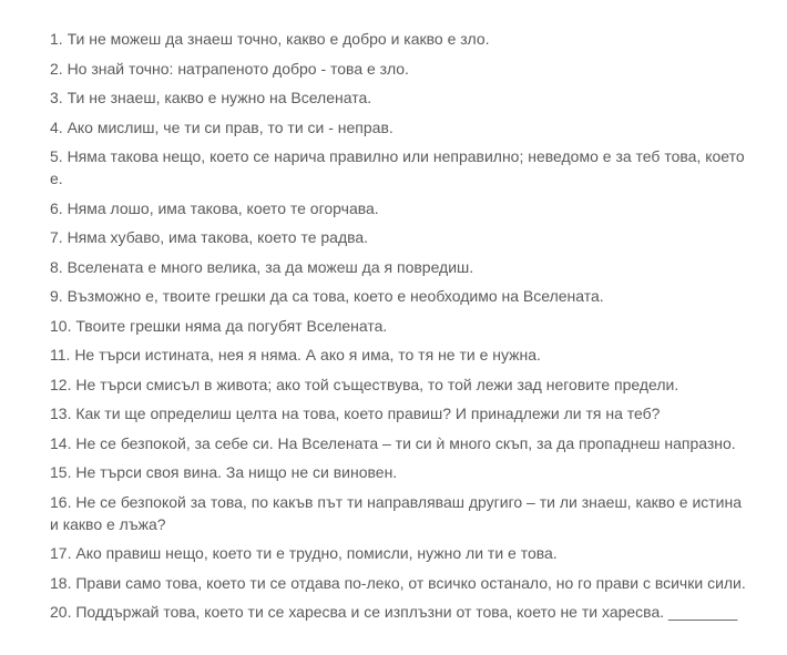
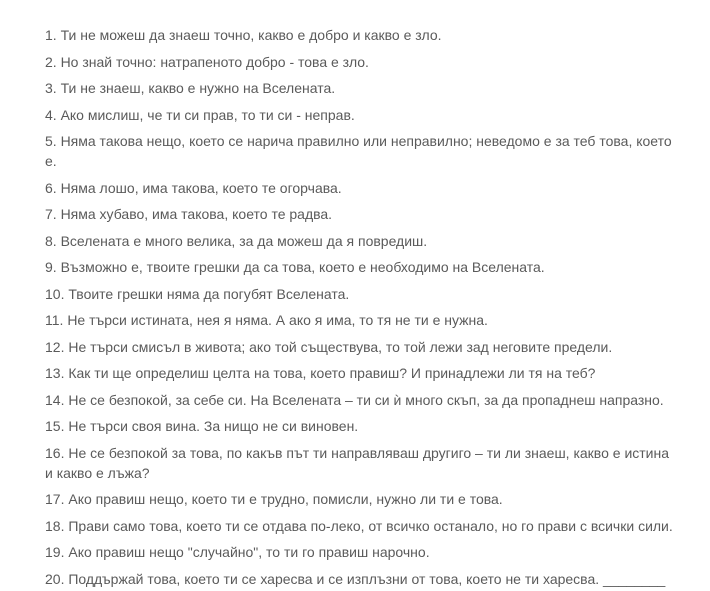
  1. Ти не можеш да знаеш точно, какво е добро и какво е зло.
  2. Но знай точно: натрапеното добро - това е зло.
  3. Ти не знаеш, какво е нужно на Вселената.
  4. Ако мислиш, че ти си прав, то ти си - неправ.
  5. Няма такова нещо, което се нарича правилно или неправилно; неведомо е за теб това, което е.
  6. Няма лошо, има такова, което те огорчава.
  7. Няма хубаво, има такова, което те радва.
  8. Вселената е много велика, за да можеш да я повредиш.
  9. Възможно е, твоите грешки да са това, което е необходимо на Вселената.
  10. Твоите грешки няма да погубят Вселената.
  11. Не търси истината, нея я няма. А ако я има, то тя не ти е нужна.
  12. Не търси смисъл в живота; ако той съществува, то той лежи зад неговите предели.
  13. Как ти ще определиш целта на това, което правиш? И принадлежи ли тя на теб?
  14. Не се безпокой, за себе си. На Вселената – ти си ѝ много скъп, за да пропаднеш напразно.
  15. Не търси своя вина. За нищо не си виновен.
  16. Не се безпокой за това, по какъв път ти направляваш другиго – ти ли знаеш, какво е истина и какво е лъжа?
  17. Ако правиш нещо, което ти е трудно, помисли, нужно ли ти е това.
  18. Прави само това, което ти се отдава по-леко, от всичко останало, но го прави с всички сили.
+ 19. Ако правиш нещо "случайно", то ти го правиш нарочно.
  20. Поддържай това, което ти се харесва и се изплъзни от това, което не ти харесва. ________
